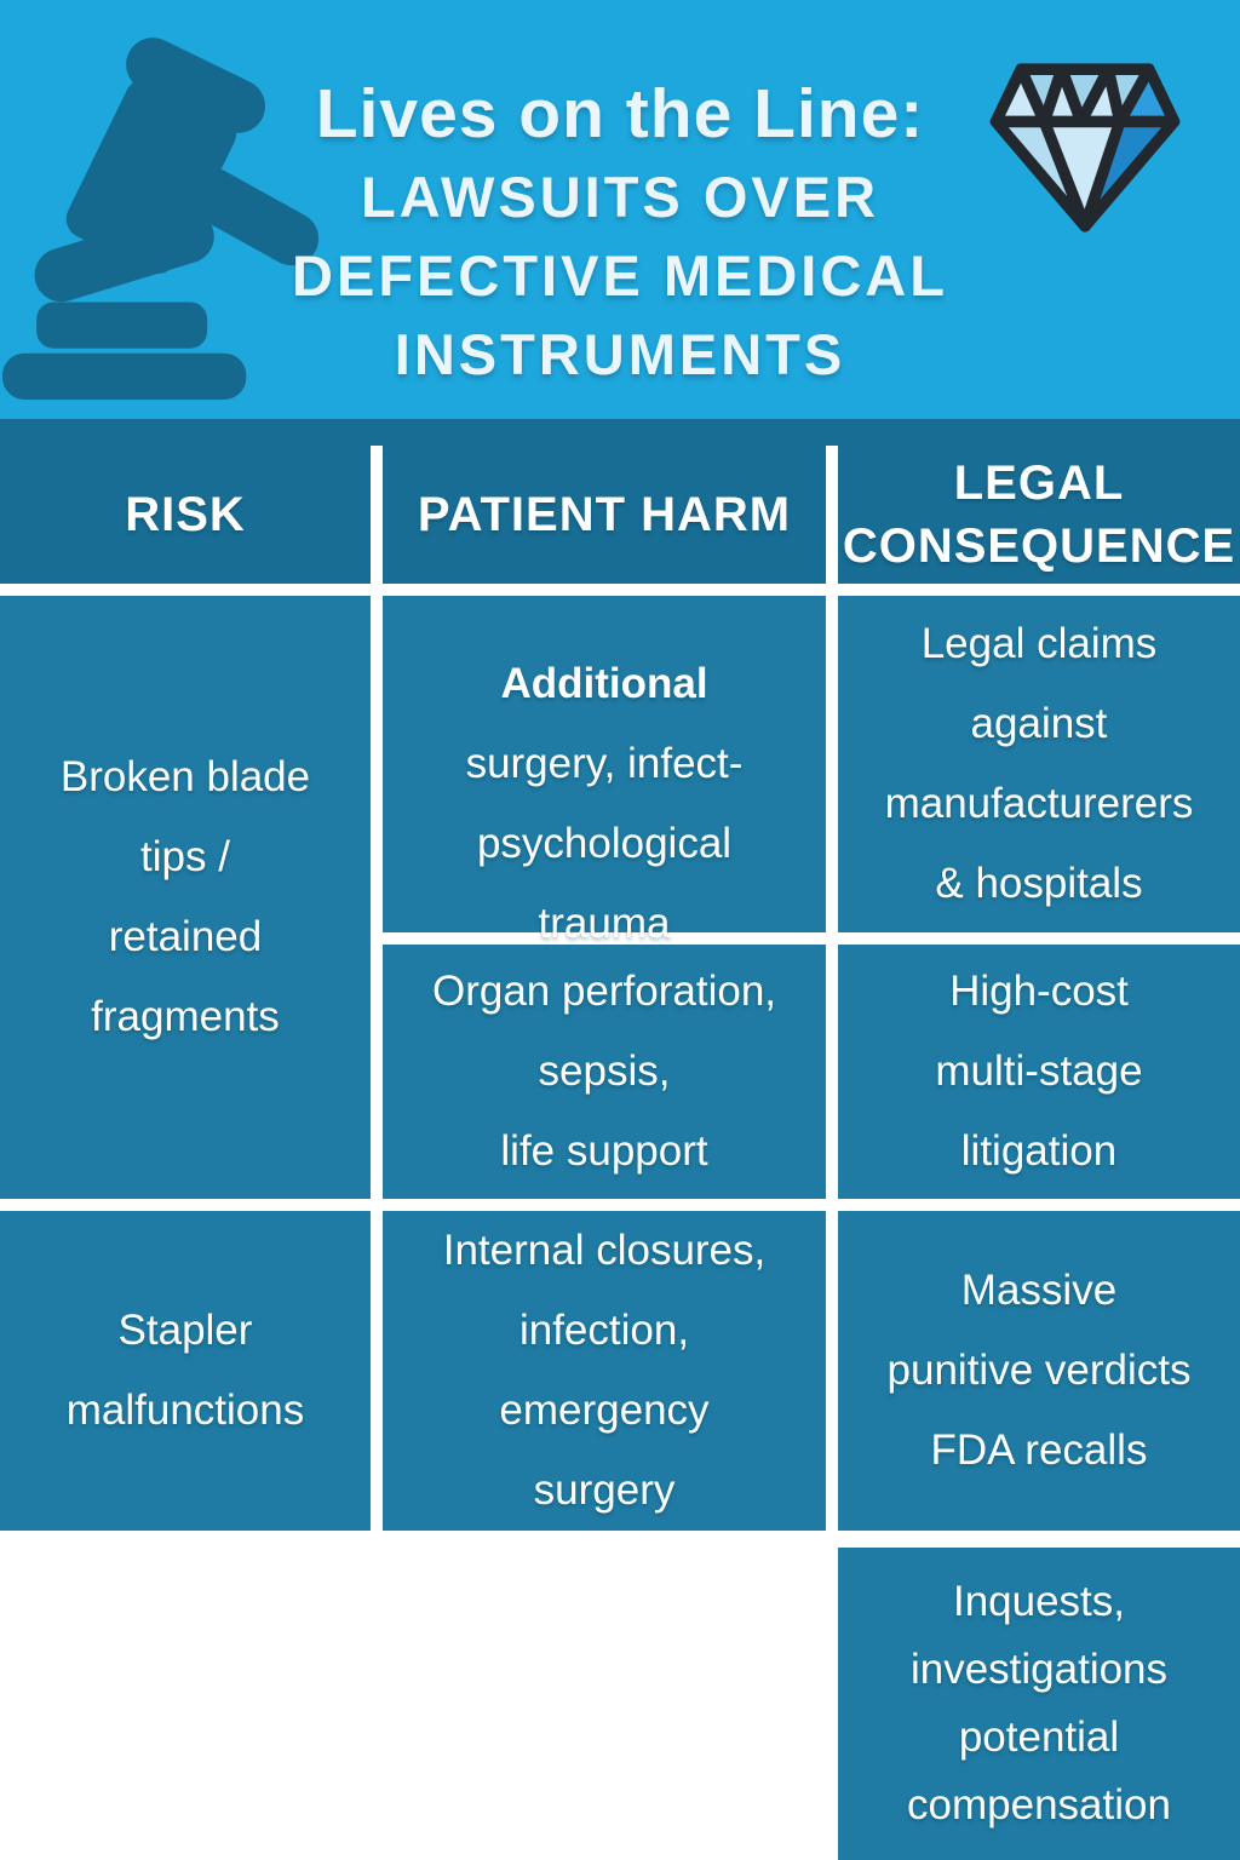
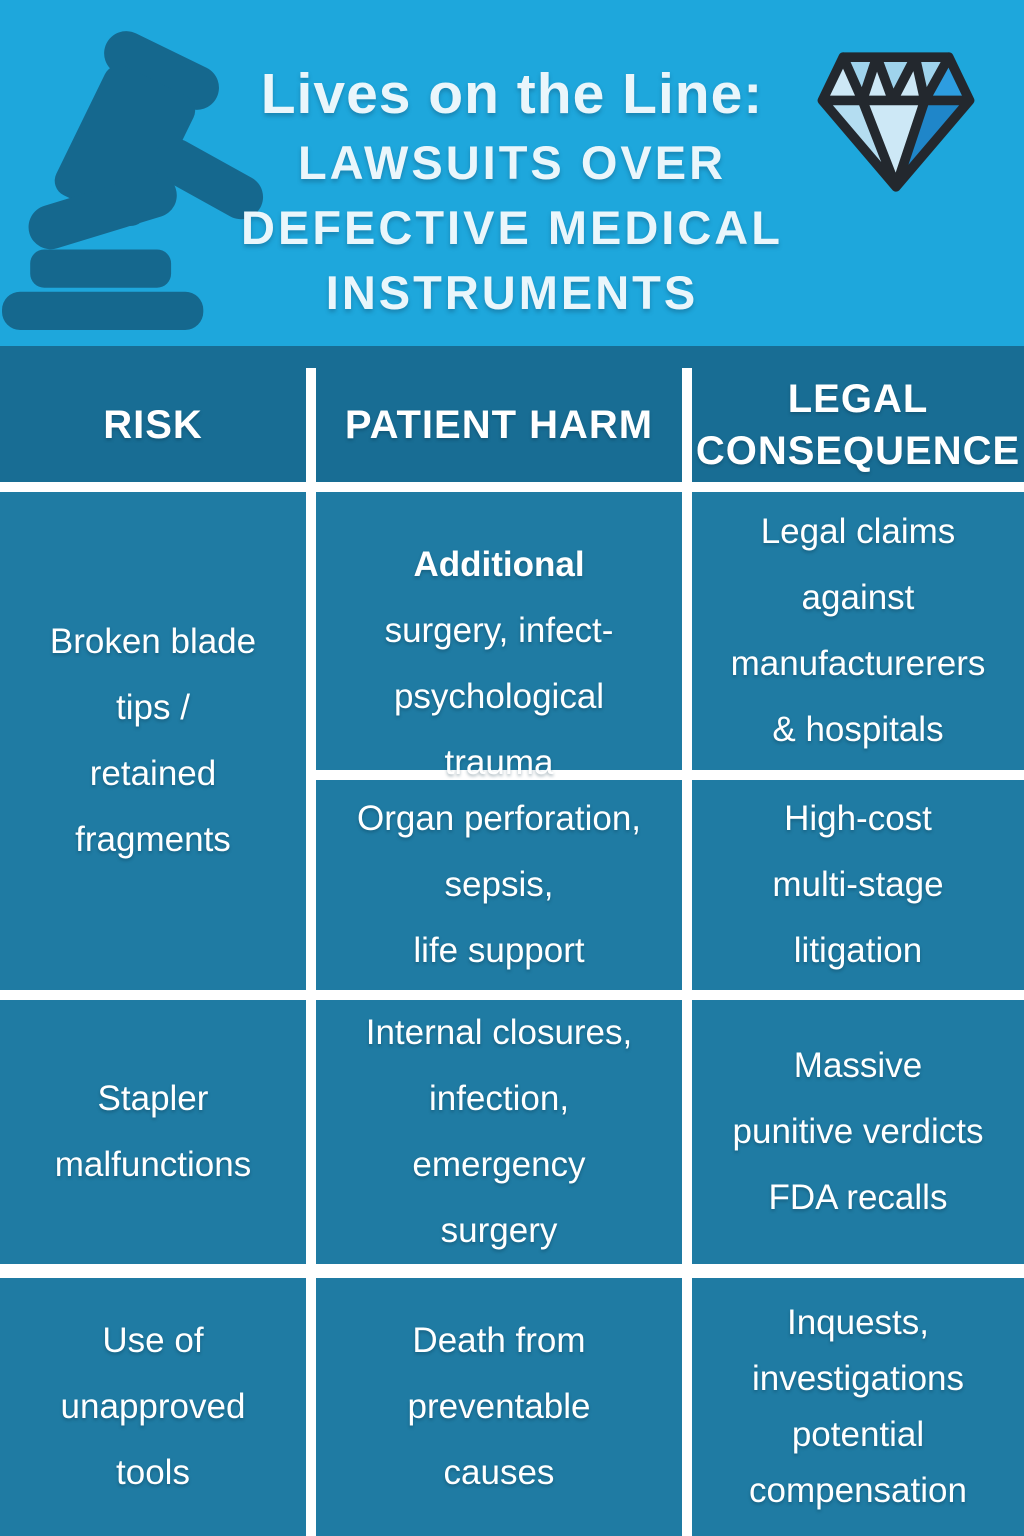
  Lives on the Line:
  LAWSUITS OVER
  DEFECTIVE MEDICAL
  INSTRUMENTS
  RISK
  PATIENT HARM
  LEGAL CONSEQUENCE
  Broken blade
  tips /
  retained
  fragments
  Additional
  surgery, infect-
  psychological
  trauma
  Legal claims
  against
  manufacturerers
  & hospitals
  Organ perforation,
  sepsis,
  life support
  High-cost
  multi-stage
  litigation
  Stapler
  malfunctions
  Internal closures,
  infection,
  emergency
  surgery
  Massive
  punitive verdicts
  FDA recalls
+ Use of
+ unapproved
+ tools
+ Death from
+ preventable
+ causes
  Inquests,
  investigations
  potential
  compensation
